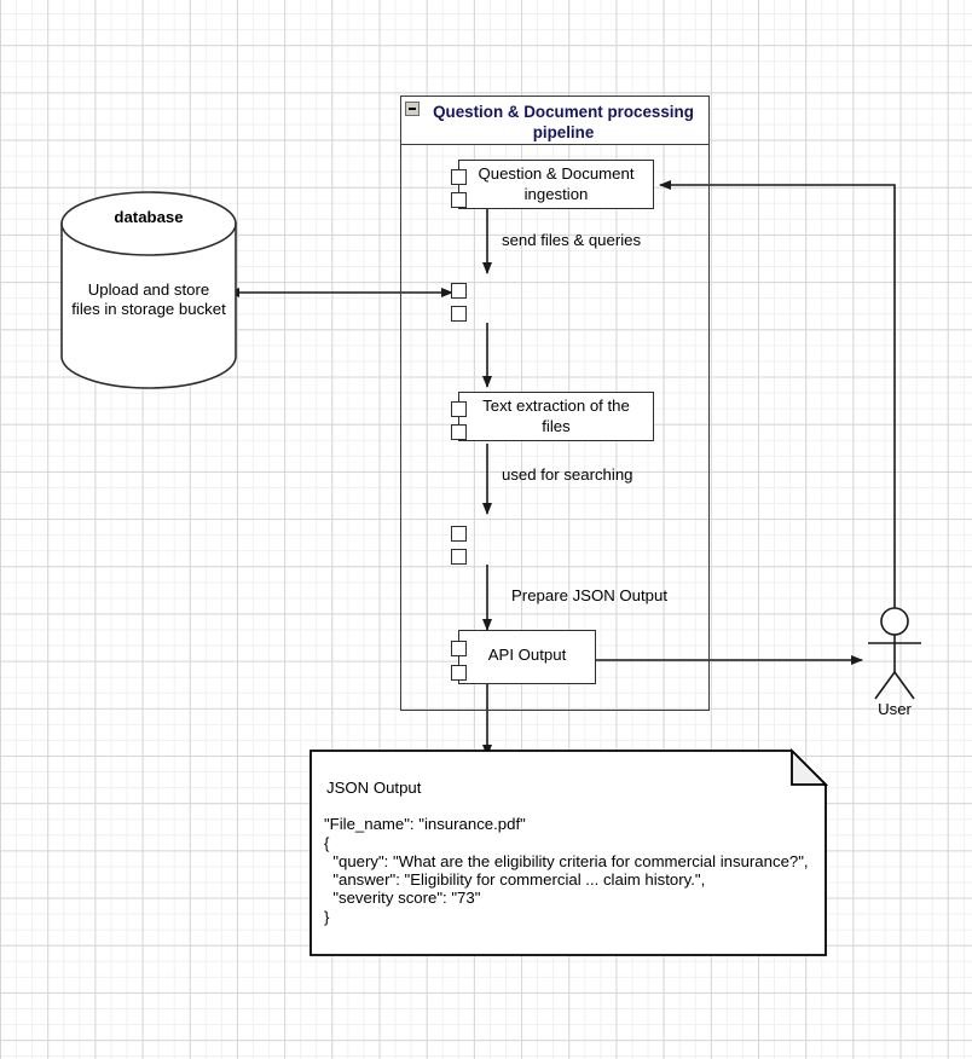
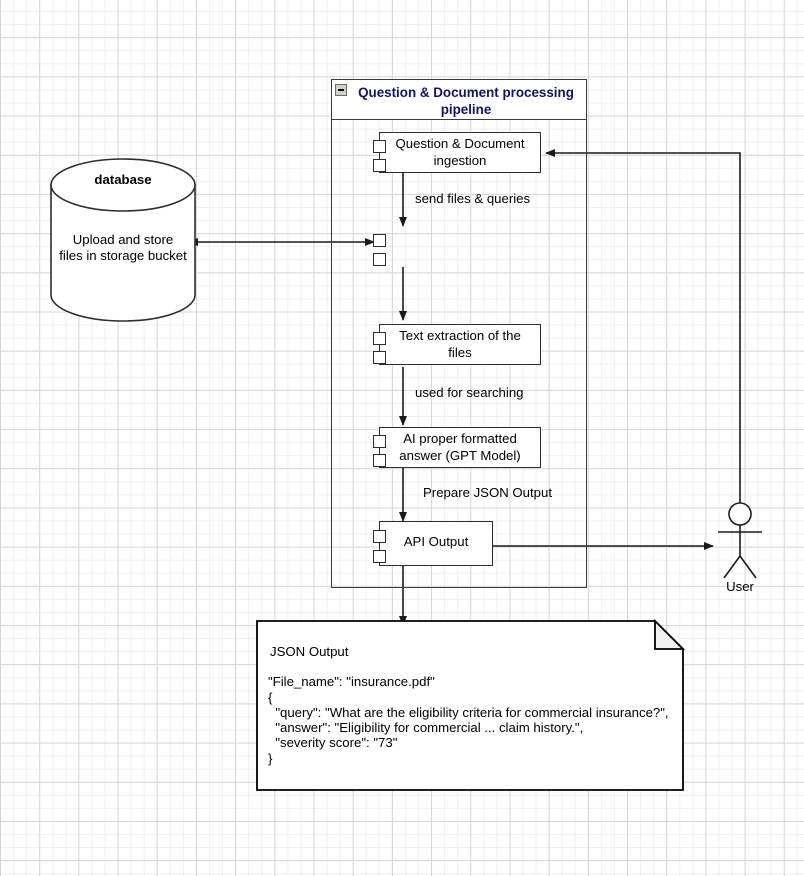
  database
  Upload and store
  files in storage bucket
  Question & Document processing
  pipeline
  Question & Document
  ingestion
  Text extraction of the
  files
+ AI proper formatted
+ answer (GPT Model)
  API Output
  send files & queries
  used for searching
  Prepare JSON Output
  User
  JSON Output
  "File_name": "insurance.pdf"
  {
  "query": "What are the eligibility criteria for commercial insurance?",
  "answer": "Eligibility for commercial ... claim history.",
  "severity score": "73"
  }
